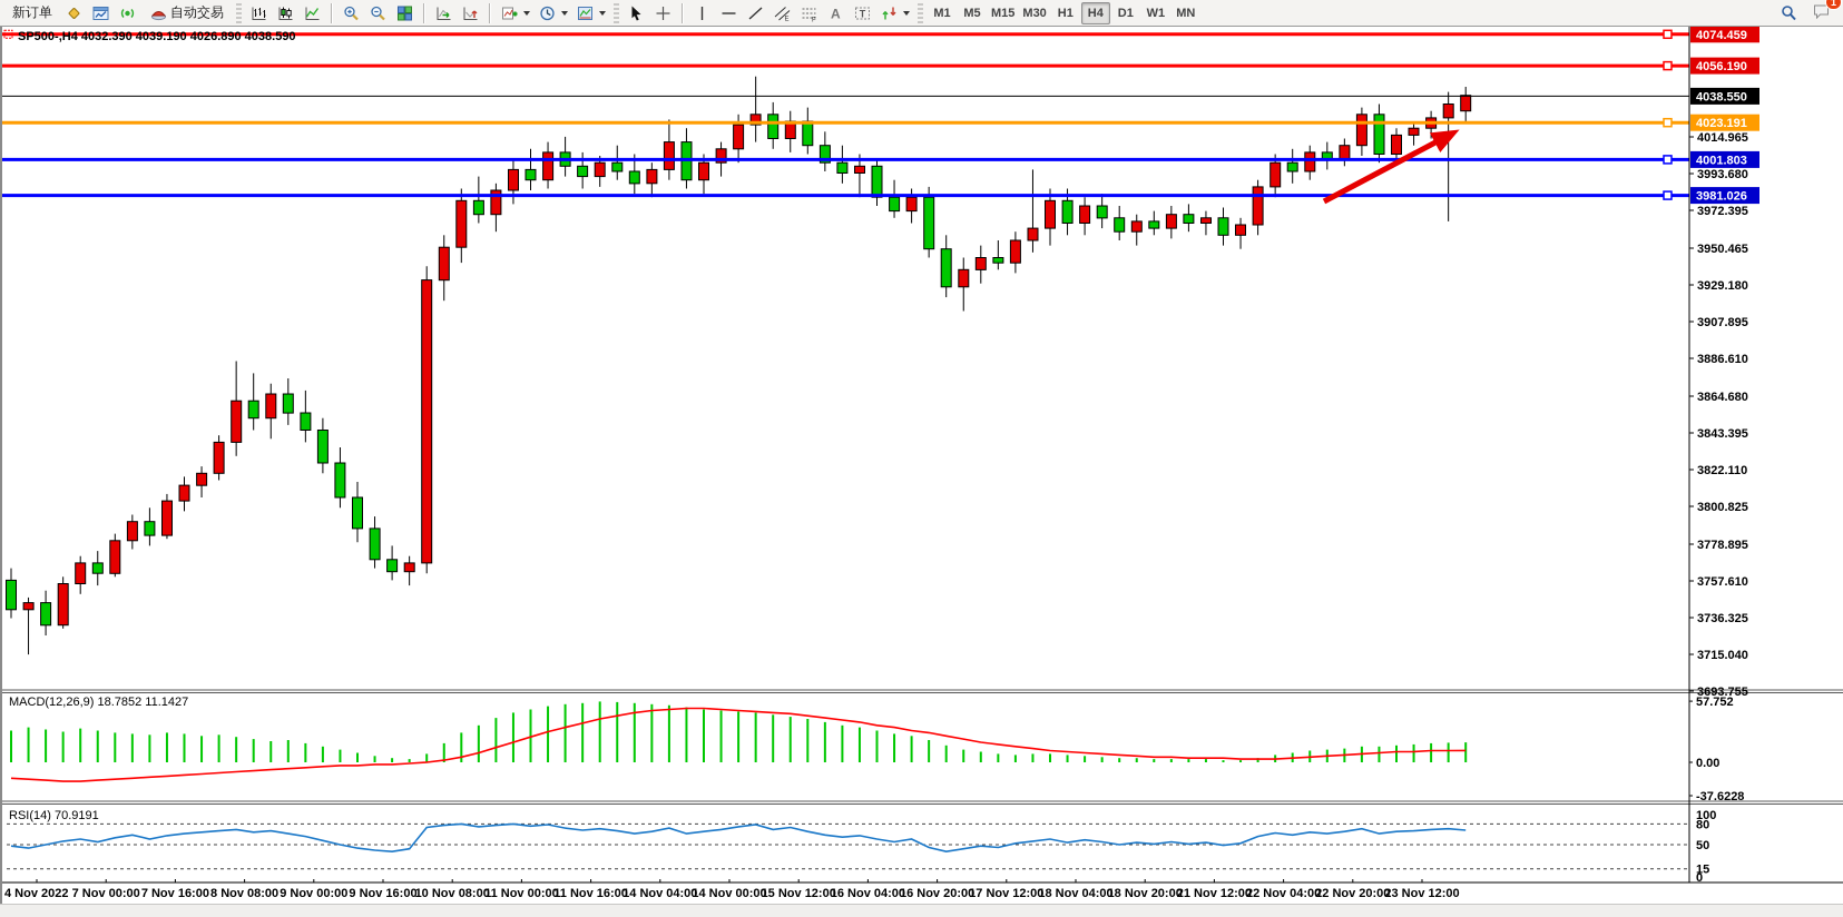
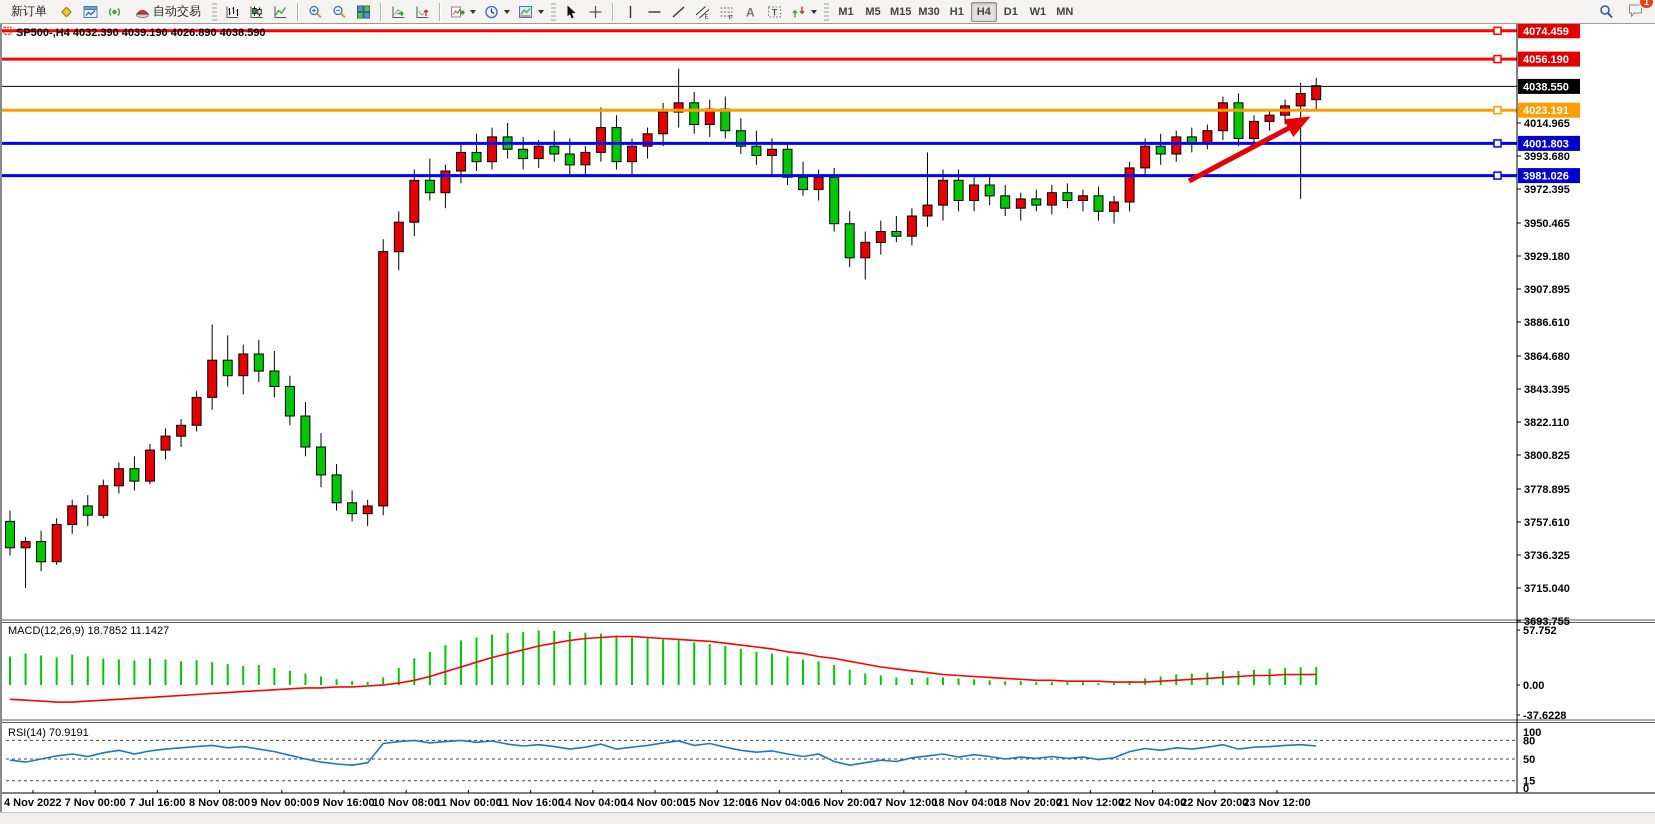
  新订单
  自动交易
  A
  T
  M1
  M5
  M15
  M30
  H1
  H4
  D1
  W1
  MN
  1
  4014.965
  3993.680
  3972.395
  3950.465
  3929.180
  3907.895
  3886.610
  3864.680
  3843.395
  3822.110
  3800.825
  3778.895
  3757.610
  3736.325
  3715.040
  3693.755
  4074.459
  4056.190
  4038.550
  4023.191
  4001.803
  3981.026
  57.752
  0.00
  -37.6228
  100
  80
  50
  15
  0
  4 Nov 2022
  7 Nov 00:00
- 7 Nov 16:00
+ 7 Jul 16:00
  8 Nov 08:00
  9 Nov 00:00
  9 Nov 16:00
  10 Nov 08:00
  11 Nov 00:00
  11 Nov 16:00
  14 Nov 04:00
  14 Nov 00:00
  15 Nov 12:00
  16 Nov 04:00
  16 Nov 20:00
  17 Nov 12:00
  18 Nov 04:00
  18 Nov 20:00
  21 Nov 12:00
  22 Nov 04:00
  22 Nov 20:00
  23 Nov 12:00
  SP500-,H4 4032.390 4039.190 4026.890 4038.590
  MACD(12,26,9) 18.7852 11.1427
  RSI(14) 70.9191
